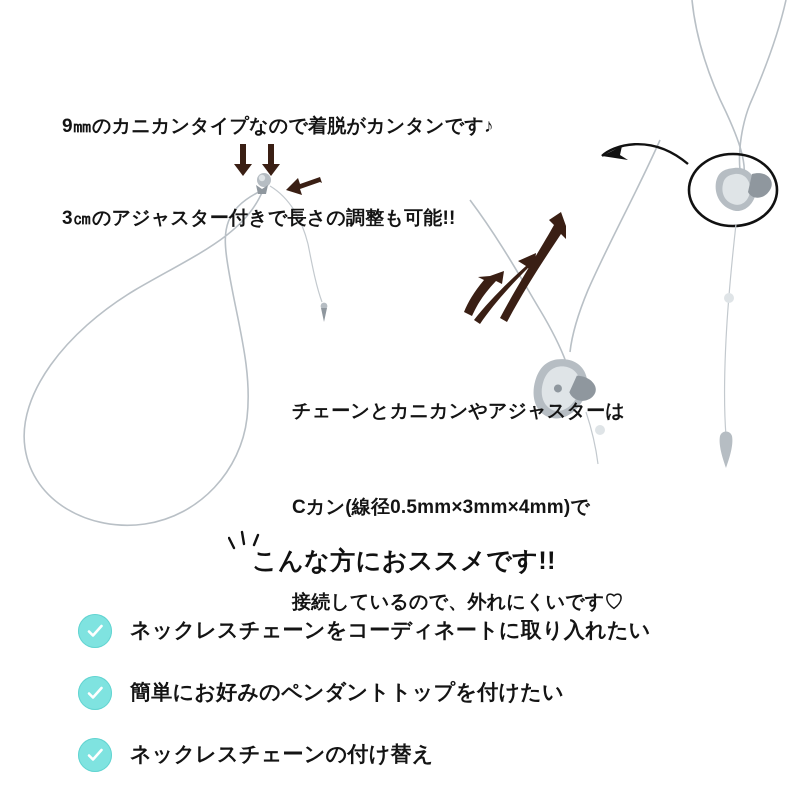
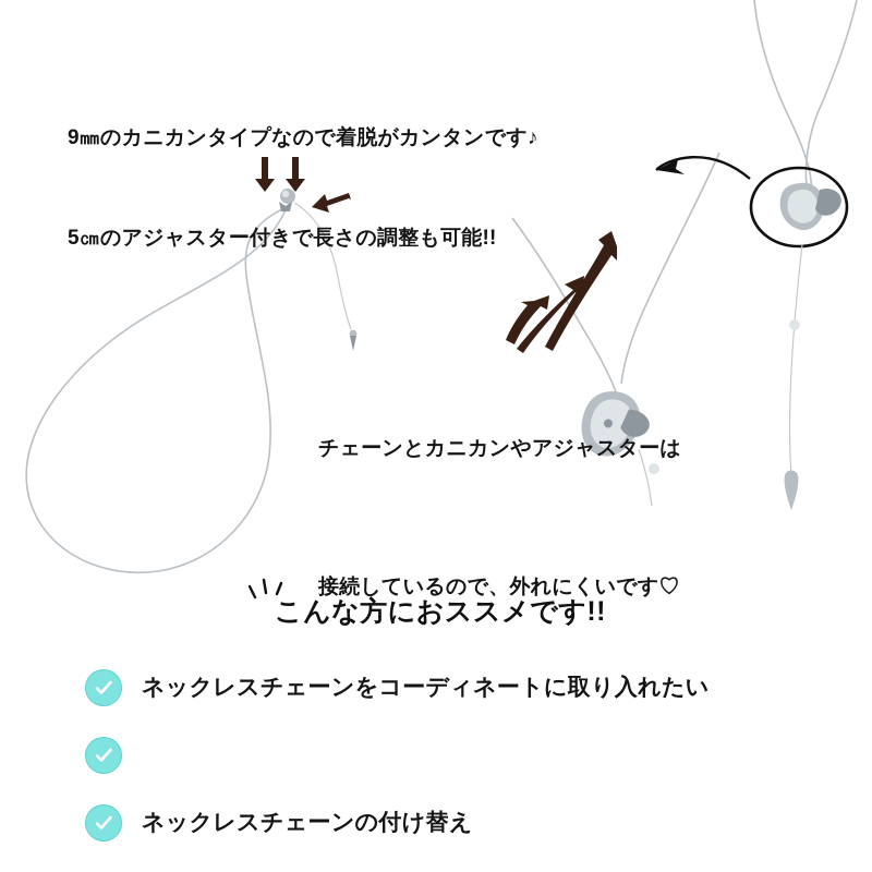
  9㎜のカニカンタイプなので着脱がカンタンです♪
- 3㎝のアジャスター付きで長さの調整も可能!!
+ 5㎝のアジャスター付きで長さの調整も可能!!
  チェーンとカニカンやアジャスターは
- Cカン(線径0.5mm×3mm×4mm)で
  接続しているので、外れにくいです♡
  こんな方におススメです!!
  ネックレスチェーンをコーディネートに取り入れたい
- 簡単にお好みのペンダントトップを付けたい
  ネックレスチェーンの付け替え
